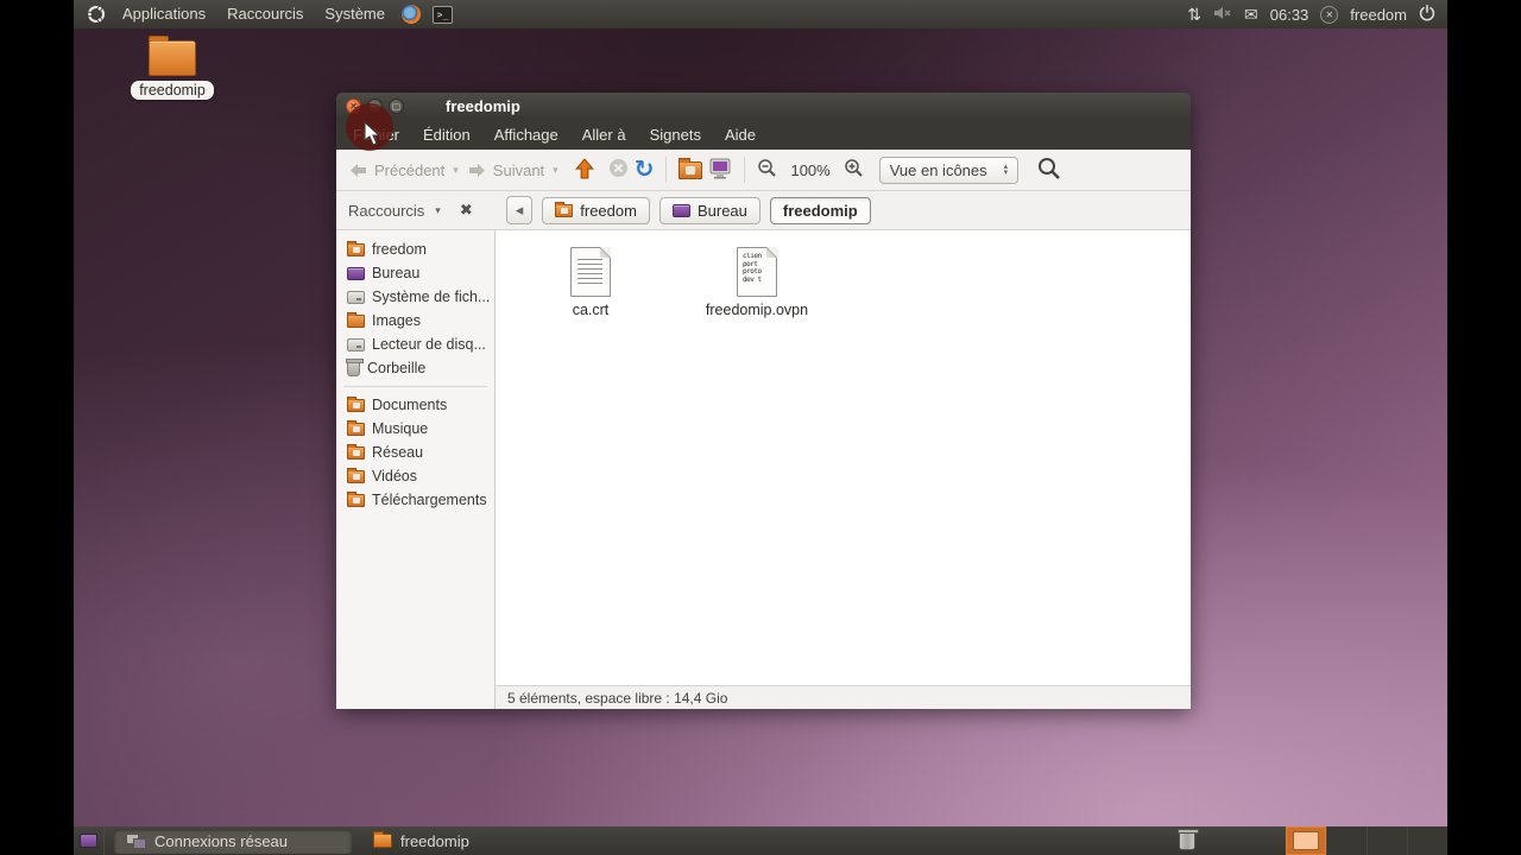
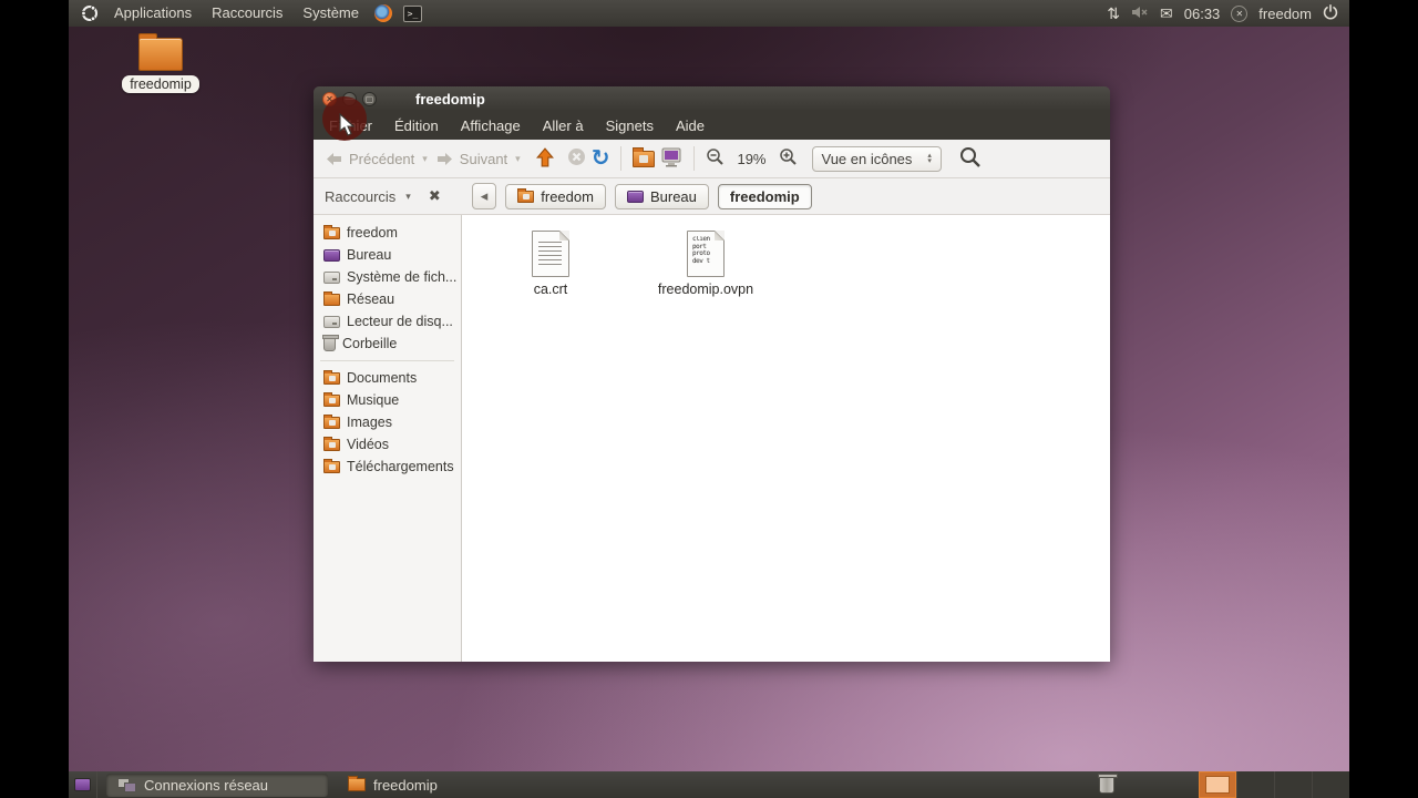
  Applications
  Raccourcis
  Système
  >_
  ⇅
  ✉
  06:33
  ✕
  freedom
  freedomip
  ✕
  —
  ▢
  freedomip
  Fiier
  Édition
  Affichage
  Aller à
  Signets
  Aide
  Précédent
  ▾
  Suivant
  ▾
  ↻
- 100%
+ 19%
  Vue en icônes
  Raccourcis
  ▾
  ✖
  ◂
  freedom
  Bureau
  freedomip
  freedom
  Bureau
  Système de fich...
- Images
+ Réseau
  Lecteur de disq...
  Corbeille
  Documents
  Musique
- Réseau
+ Images
  Vidéos
  Téléchargements
  ca.crt
  freedomip.ovpn
- 5 éléments, espace libre : 14,4 Gio
  Connexions réseau
  freedomip
